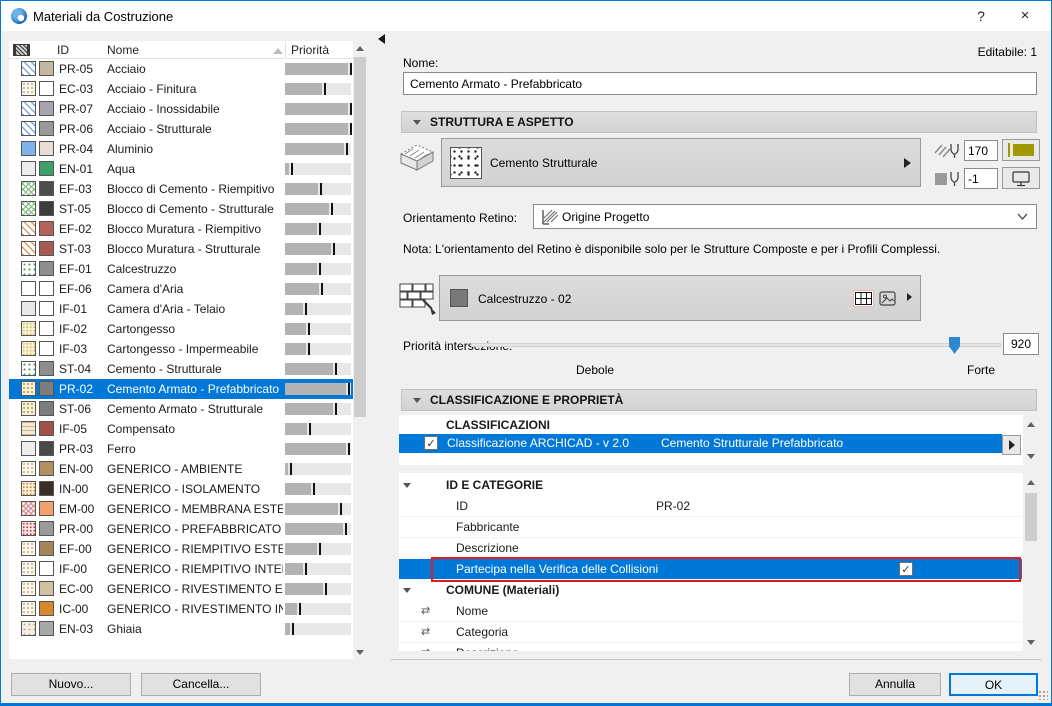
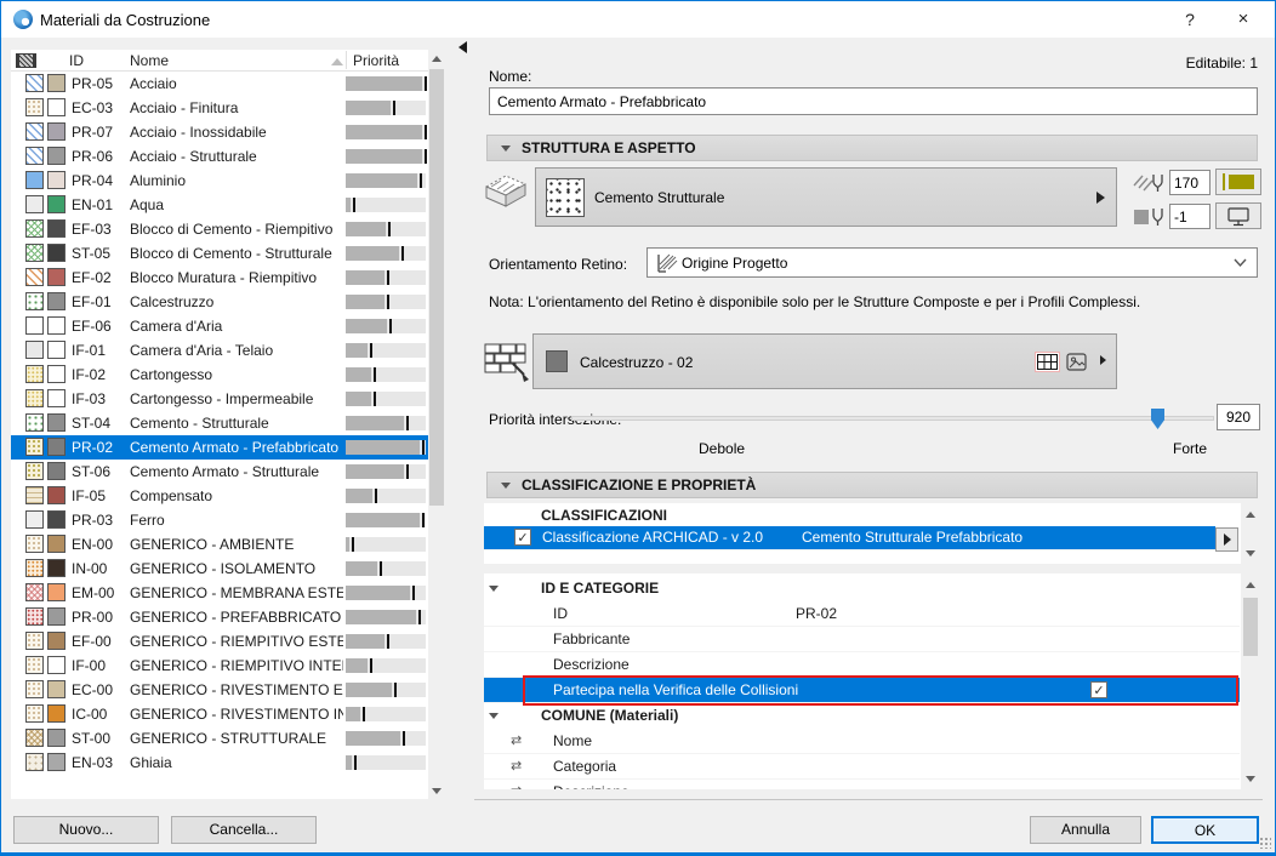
  Materiali da Costruzione
  ?
  ×
  ID
  Nome
  Priorità
  PR-05
  Acciaio
  EC-03
  Acciaio - Finitura
  PR-07
  Acciaio - Inossidabile
  PR-06
  Acciaio - Strutturale
  PR-04
  Aluminio
  EN-01
  Aqua
  EF-03
  Blocco di Cemento - Riempitivo
  ST-05
  Blocco di Cemento - Strutturale
  EF-02
  Blocco Muratura - Riempitivo
- ST-03
- Blocco Muratura - Strutturale
  EF-01
  Calcestruzzo
  EF-06
  Camera d'Aria
  IF-01
  Camera d'Aria - Telaio
  IF-02
  Cartongesso
  IF-03
  Cartongesso - Impermeabile
  ST-04
  Cemento - Strutturale
  PR-02
  Cemento Armato - Prefabbricato
  ST-06
  Cemento Armato - Strutturale
  IF-05
  Compensato
  PR-03
  Ferro
  EN-00
  GENERICO - AMBIENTE
  IN-00
  GENERICO - ISOLAMENTO
  EM-00
  GENERICO - MEMBRANA ESTE
  PR-00
  GENERICO - PREFABBRICATO
  EF-00
  GENERICO - RIEMPITIVO ESTE
  IF-00
  GENERICO - RIEMPITIVO INTE
  EC-00
  GENERICO - RIVESTIMENTO E
  IC-00
  GENERICO - RIVESTIMENTO IN
+ ST-00
+ GENERICO - STRUTTURALE
  EN-03
  Ghiaia
  Editabile: 1
  Nome:
  Cemento Armato - Prefabbricato
  STRUTTURA E ASPETTO
  Cemento Strutturale
  170
  -1
  Orientamento Retino:
  Origine Progetto
  Nota: L'orientamento del Retino è disponibile solo per le Strutture Composte e per i Profili Complessi.
  Calcestruzzo - 02
  920
  Debole
  Forte
  CLASSIFICAZIONE E PROPRIETÀ
  CLASSIFICAZIONI
  ✓
  Classificazione ARCHICAD - v 2.0
  Cemento Strutturale Prefabbricato
  ID E CATEGORIE
  ID
  PR-02
  Fabbricante
  Descrizione
  Partecipa nella Verifica delle Collisioni
  ✓
  COMUNE (Materiali)
  ⇄
  Nome
  ⇄
  Categoria
  Nuovo...
  Cancella...
  Annulla
  OK
